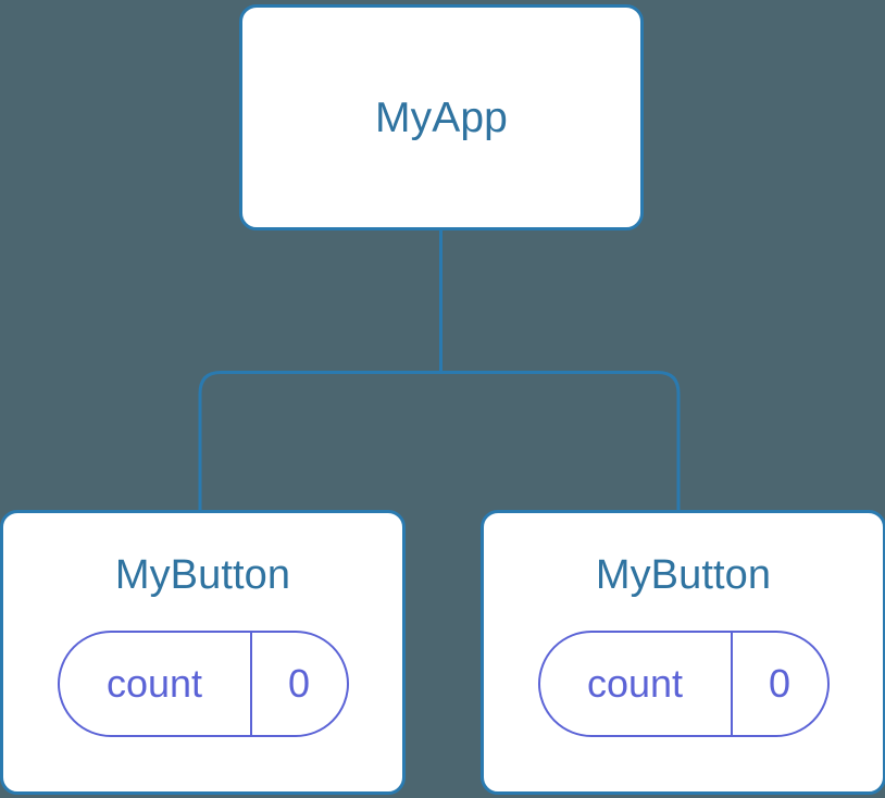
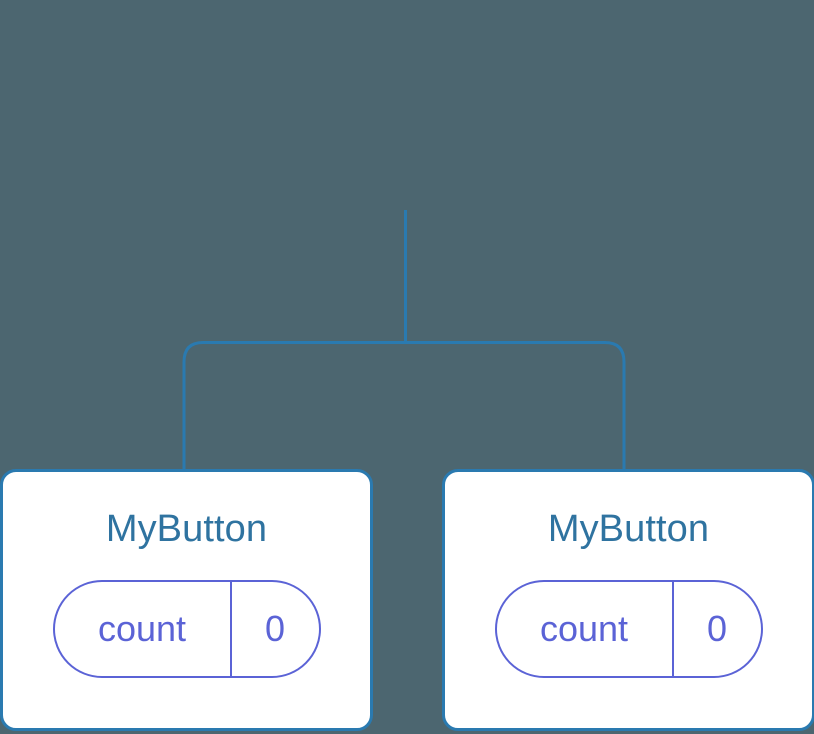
- MyApp
  MyButton
  count
  0
  MyButton
  count
  0
